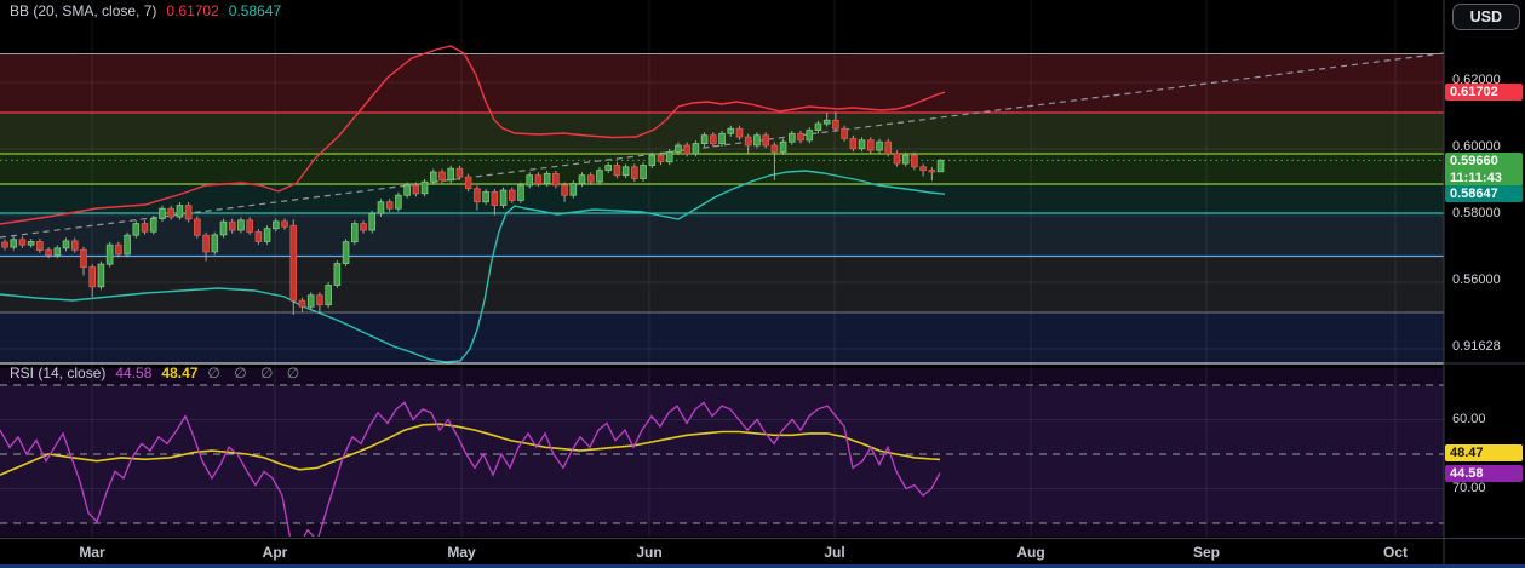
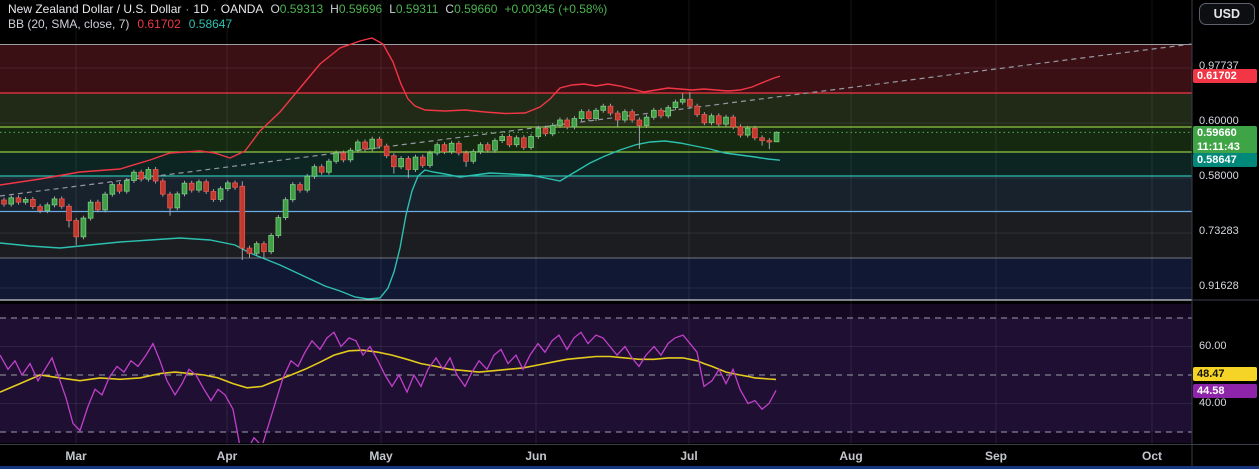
+ New Zealand Dollar / U.S. Dollar · 1D · OANDA O0.59313 H0.59696 L0.59311 C0.59660 +0.00345 (+0.58%)
  BB (20, SMA, close, 7) 0.61702 0.58647
- RSI (14, close) 44.58 48.47 ∅ ∅ ∅ ∅
  USD
- 0.62000
+ 0.97737
  0.60000
  0.58000
- 0.56000
+ 0.73283
  0.91628
  0.61702
  0.59660
  11:11:43
  0.58647
  60.00
- 70.00
+ 40.00
  48.47
  44.58
  Mar
  Apr
  May
  Jun
  Jul
  Aug
  Sep
  Oct
